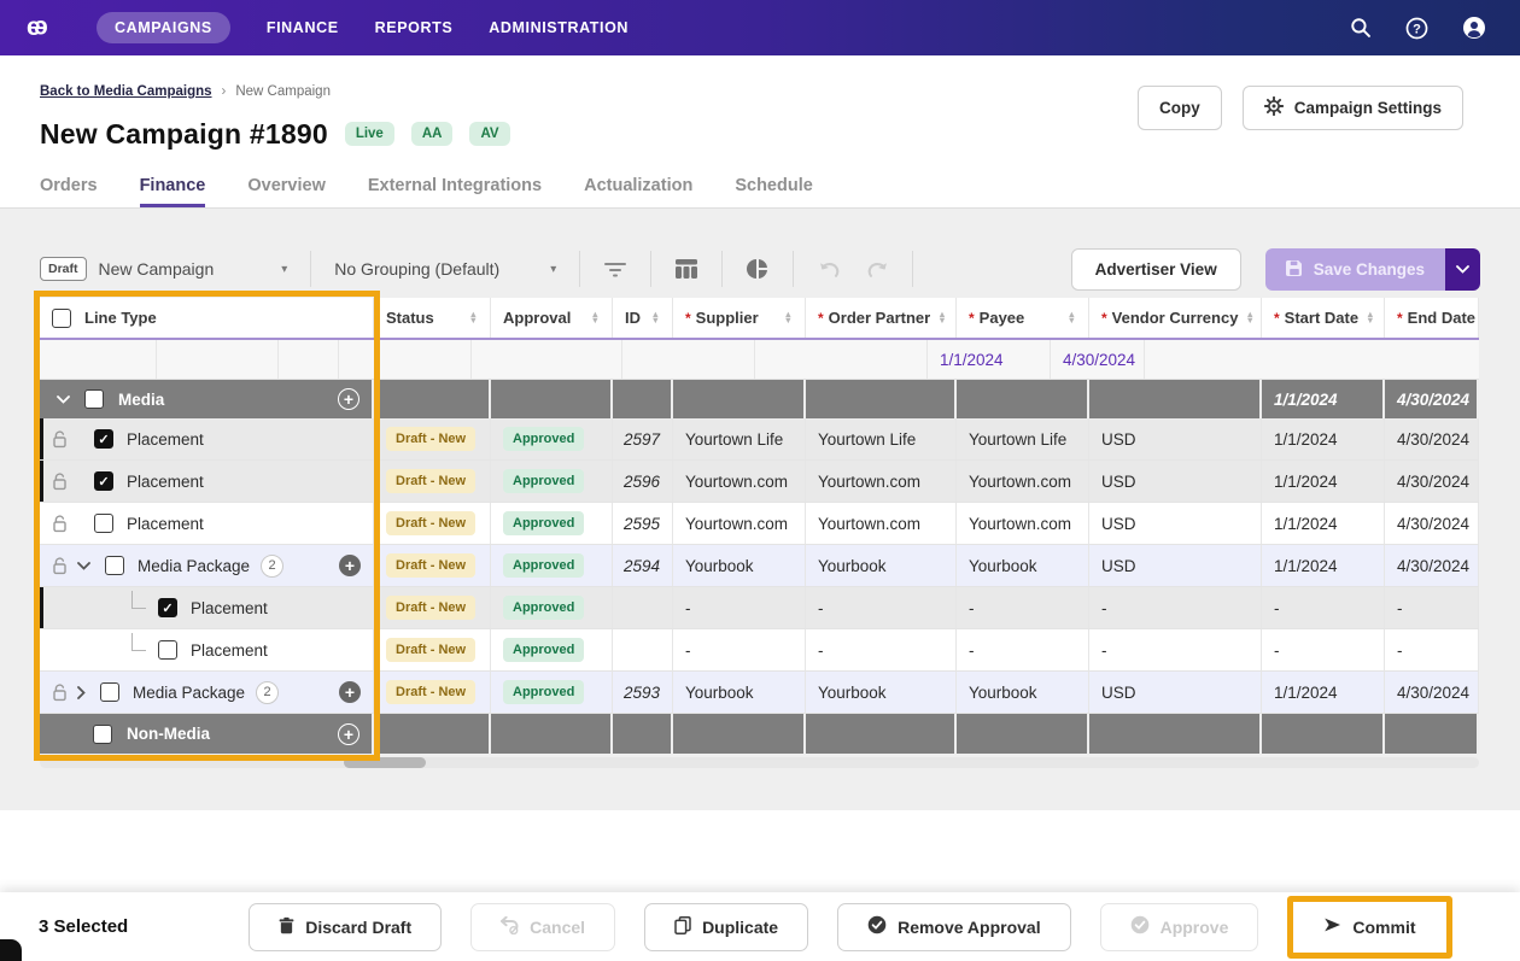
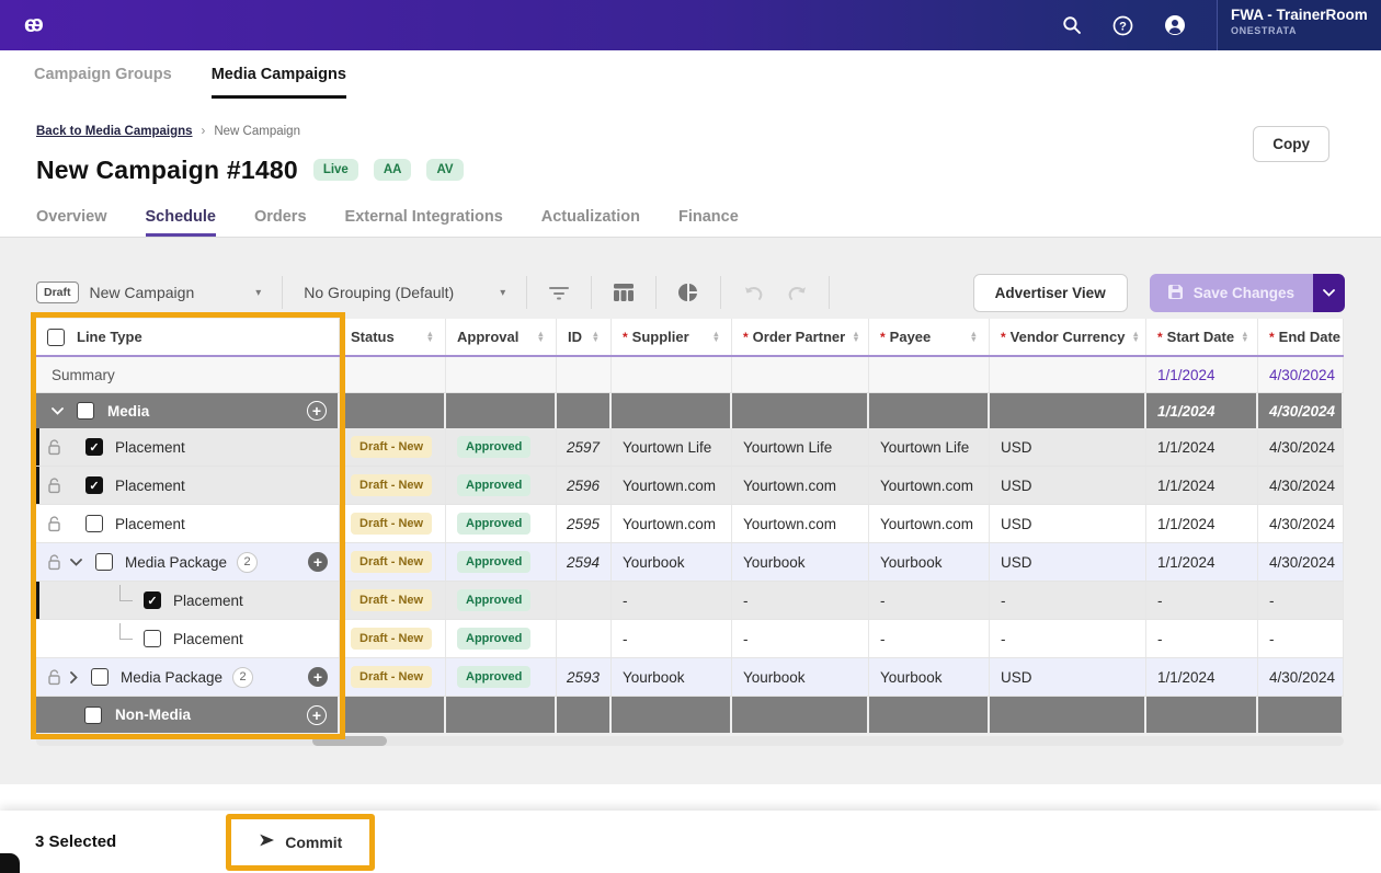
  e
- CAMPAIGNS
- FINANCE
- REPORTS
- ADMINISTRATION
  ?
+ FWA - TrainerRoom
+ ONESTRATA
+ Campaign Groups
+ Media Campaigns
  Back to Media Campaigns
  ›
  New Campaign
- New Campaign #1890
+ New Campaign #1480
  Live
  AA
  AV
  Copy
- Campaign Settings
- Orders
+ Overview
- Finance
+ Schedule
- Overview
+ Orders
  External Integrations
  Actualization
- Schedule
+ Finance
  Draft
  New Campaign
  ▾
  No Grouping (Default)
  ▾
  Advertiser View
  Save Changes
  Line Type
  Status
  ▲
  ▼
  Approval
  ▲
  ▼
  ID
  ▲
  ▼
  *
  Supplier
  ▲
  ▼
  *
  Order Partner
  ▲
  ▼
  *
  Payee
  ▲
  ▼
  *
  Vendor Currency
  ▲
  ▼
  *
  Start Date
  ▲
  ▼
  *
  End Date
+ Summary
  1/1/2024
  4/30/2024
  Media
  +
  1/1/2024
  4/30/2024
  ✓
  Placement
  Draft - New
  Approved
  2597
  Yourtown Life
  Yourtown Life
  Yourtown Life
  USD
  1/1/2024
  4/30/2024
  ✓
  Placement
  Draft - New
  Approved
  2596
  Yourtown.com
  Yourtown.com
  Yourtown.com
  USD
  1/1/2024
  4/30/2024
  Placement
  Draft - New
  Approved
  2595
  Yourtown.com
  Yourtown.com
  Yourtown.com
  USD
  1/1/2024
  4/30/2024
  Media Package
  2
  +
  Draft - New
  Approved
  2594
  Yourbook
  Yourbook
  Yourbook
  USD
  1/1/2024
  4/30/2024
  ✓
  Placement
  Draft - New
  Approved
  -
  -
  -
  -
  -
  -
  Placement
  Draft - New
  Approved
  -
  -
  -
  -
  -
  -
  Media Package
  2
  +
  Draft - New
  Approved
  2593
  Yourbook
  Yourbook
  Yourbook
  USD
  1/1/2024
  4/30/2024
  Non-Media
  +
  3 Selected
- Discard Draft
- Cancel
- Duplicate
- Remove Approval
- Approve
  Commit
